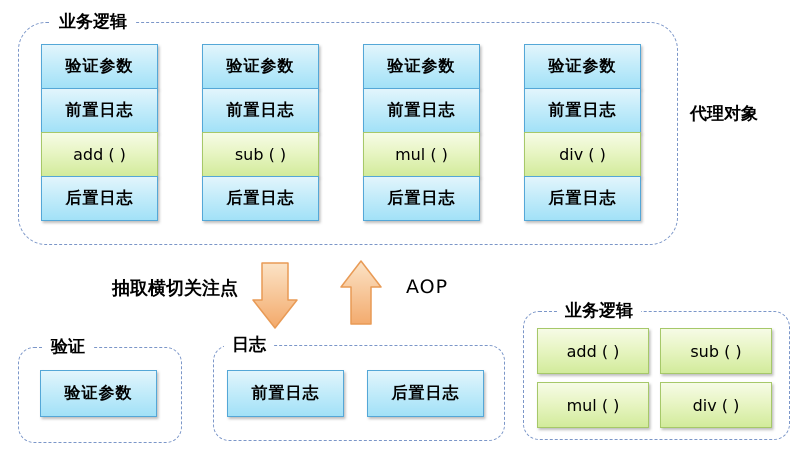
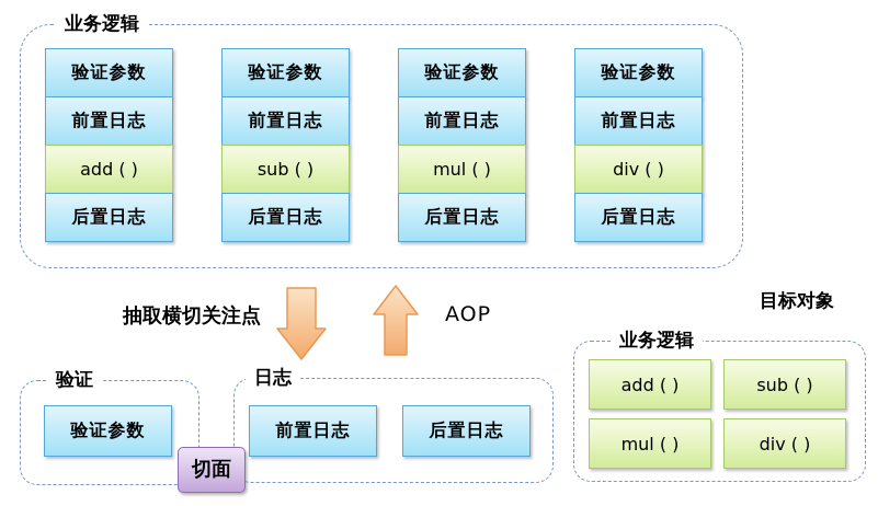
  业务逻辑
  验证参数
  前置日志
  add ( )
  后置日志
  验证参数
  前置日志
  sub ( )
  后置日志
  验证参数
  前置日志
  mul ( )
  后置日志
  验证参数
  前置日志
  div ( )
  后置日志
- 代理对象
  抽取横切关注点
  AOP
  验证
  验证参数
  日志
  前置日志
  后置日志
+ 切面
+ 目标对象
  业务逻辑
  add ( )
  sub ( )
  mul ( )
  div ( )
